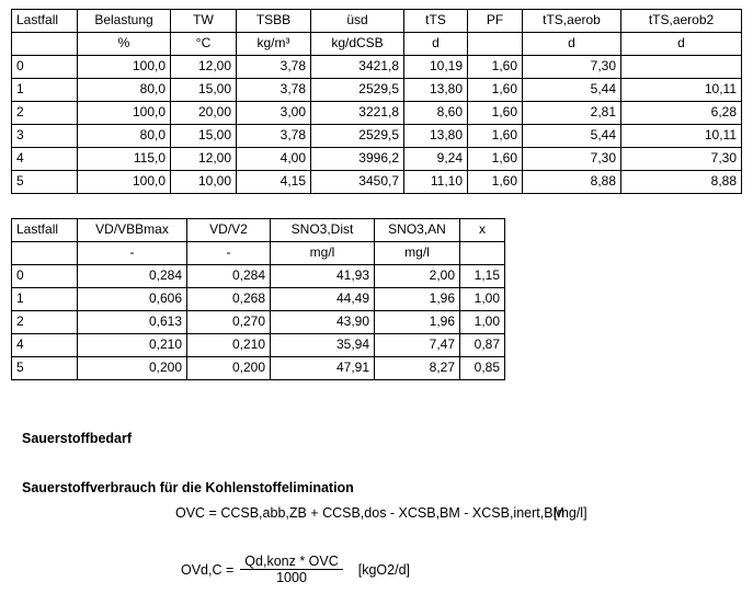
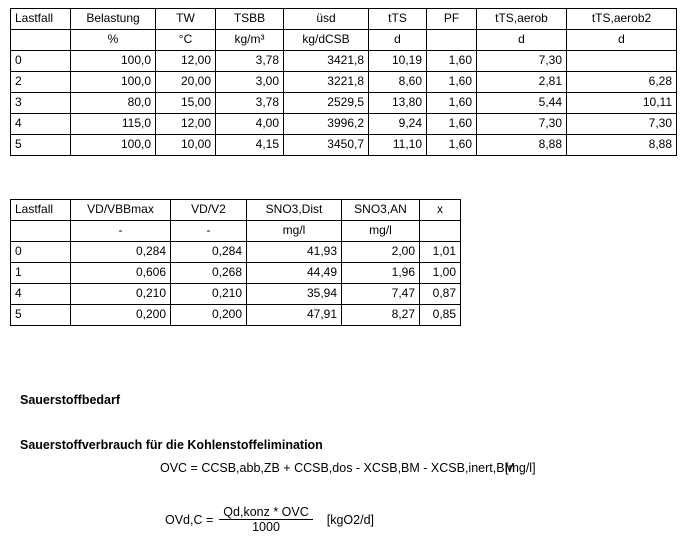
  Lastfall	Belastung	TW	TSBB	üsd	tTS	PF	tTS,aerob	tTS,aerob2
  	%	°C	kg/m³	kg/dCSB	d		d	d
  0	100,0	12,00	3,78	3421,8	10,19	1,60	7,30
- 1	80,0	15,00	3,78	2529,5	13,80	1,60	5,44	10,11
  2	100,0	20,00	3,00	3221,8	8,60	1,60	2,81	6,28
  3	80,0	15,00	3,78	2529,5	13,80	1,60	5,44	10,11
  4	115,0	12,00	4,00	3996,2	9,24	1,60	7,30	7,30
  5	100,0	10,00	4,15	3450,7	11,10	1,60	8,88	8,88
  Lastfall	VD/VBBmax	VD/V2	SNO3,Dist	SNO3,AN	x
  	-	-	mg/l	mg/l
- 0	0,284	0,284	41,93	2,00	1,15
+ 0	0,284	0,284	41,93	2,00	1,01
  1	0,606	0,268	44,49	1,96	1,00
- 2	0,613	0,270	43,90	1,96	1,00
  4	0,210	0,210	35,94	7,47	0,87
  5	0,200	0,200	47,91	8,27	0,85
  Sauerstoffbedarf
  Sauerstoffverbrauch für die Kohlenstoffelimination
  OVC = CCSB,abb,ZB + CCSB,dos - XCSB,BM - XCSB,inert,BM
  [mg/l]
  OVd,C =
  Qd,konz * OVC
  1000
  [kgO2/d]
